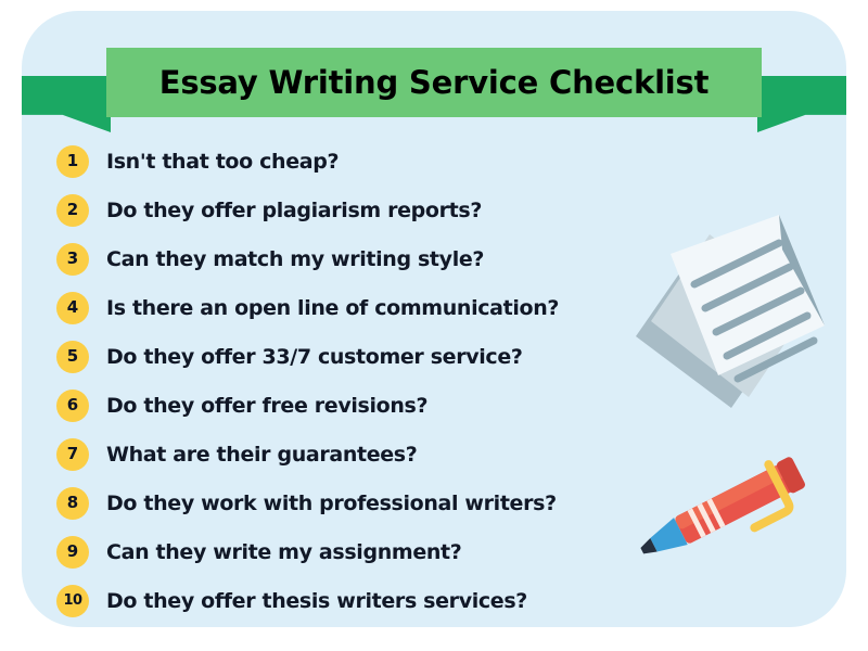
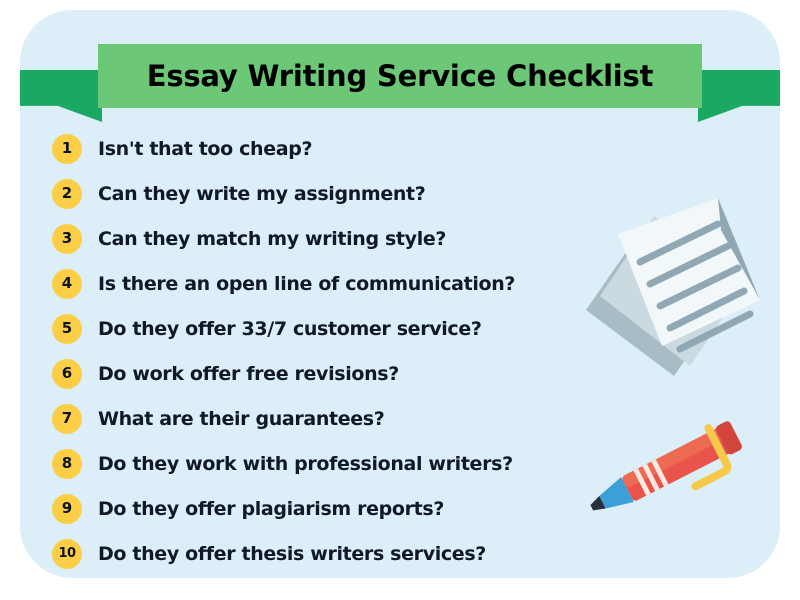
  Essay Writing Service Checklist
  1
  Isn't that too cheap?
  2
- Do they offer plagiarism reports?
+ Can they write my assignment?
  3
  Can they match my writing style?
  4
  Is there an open line of communication?
  5
  Do they offer 33/7 customer service?
  6
- Do they offer free revisions?
+ Do work offer free revisions?
  7
  What are their guarantees?
  8
  Do they work with professional writers?
  9
- Can they write my assignment?
+ Do they offer plagiarism reports?
  10
  Do they offer thesis writers services?
